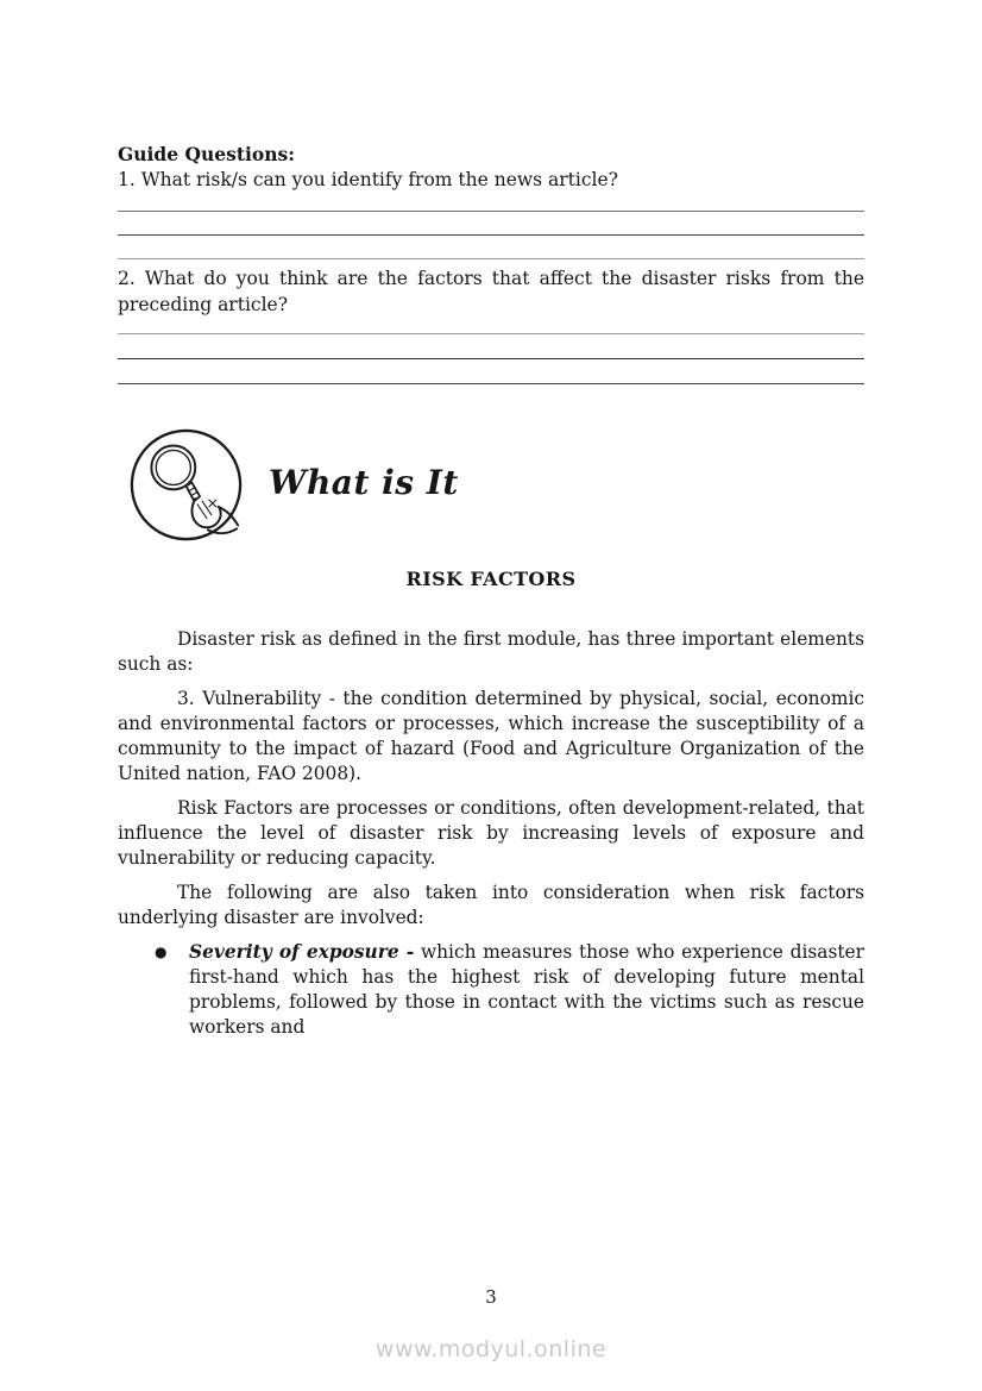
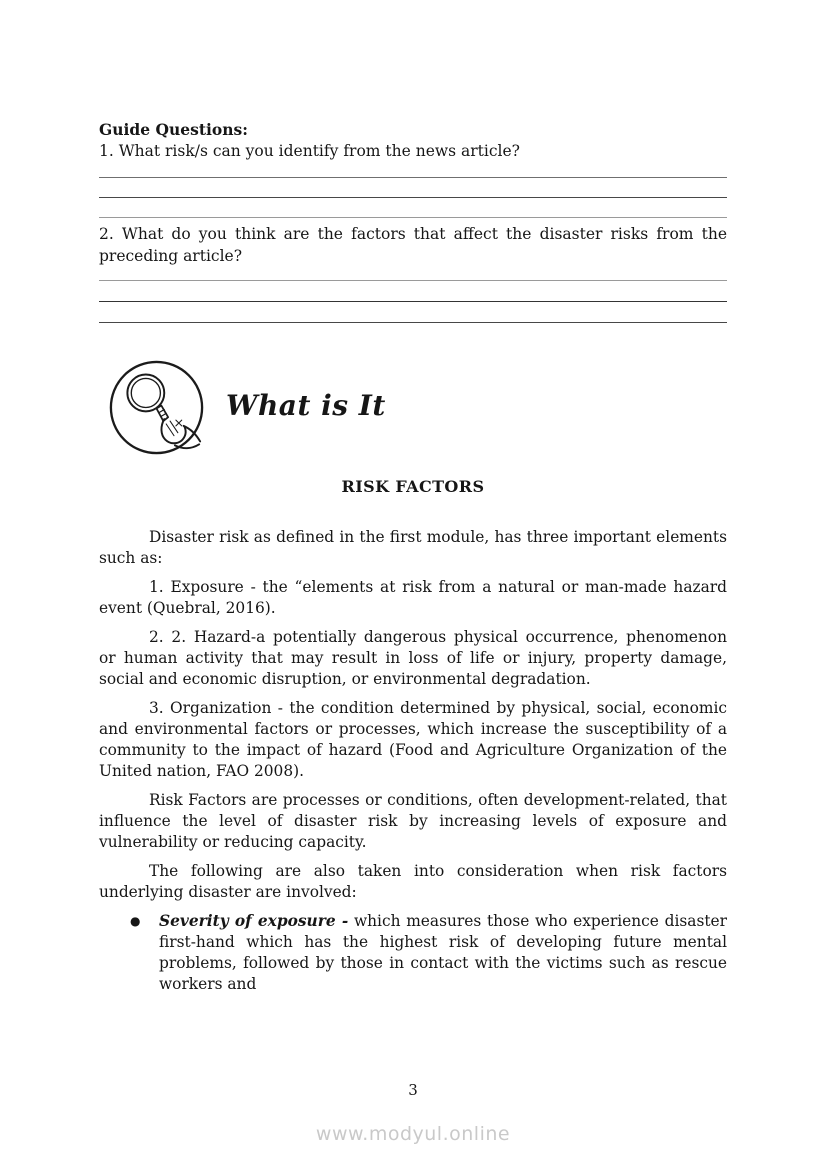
  Guide Questions:
  1. What risk/s can you identify from the news article?
  2. What do you think are the factors that affect the disaster risks from the preceding article?
  What is It
  RISK FACTORS
  Disaster risk as defined in the first module, has three important elements such as:
+ 1. Exposure - the “elements at risk from a natural or man-made hazard event (Quebral, 2016).
+ 2. 2. Hazard-a potentially dangerous physical occurrence, phenomenon or human activity that may result in loss of life or injury, property damage, social and economic disruption, or environmental degradation.
- 3. Vulnerability - the condition determined by physical, social, economic and environmental factors or processes, which increase the susceptibility of a community to the impact of hazard (Food and Agriculture Organization of the United nation, FAO 2008).
+ 3. Organization - the condition determined by physical, social, economic and environmental factors or processes, which increase the susceptibility of a community to the impact of hazard (Food and Agriculture Organization of the United nation, FAO 2008).
  Risk Factors are processes or conditions, often development-related, that influence the level of disaster risk by increasing levels of exposure and vulnerability or reducing capacity.
  The following are also taken into consideration when risk factors underlying disaster are involved:
  ●
  Severity of exposure - which measures those who experience disaster first-hand which has the highest risk of developing future mental problems, followed by those in contact with the victims such as rescue workers and
  3
  www.modyul.online
